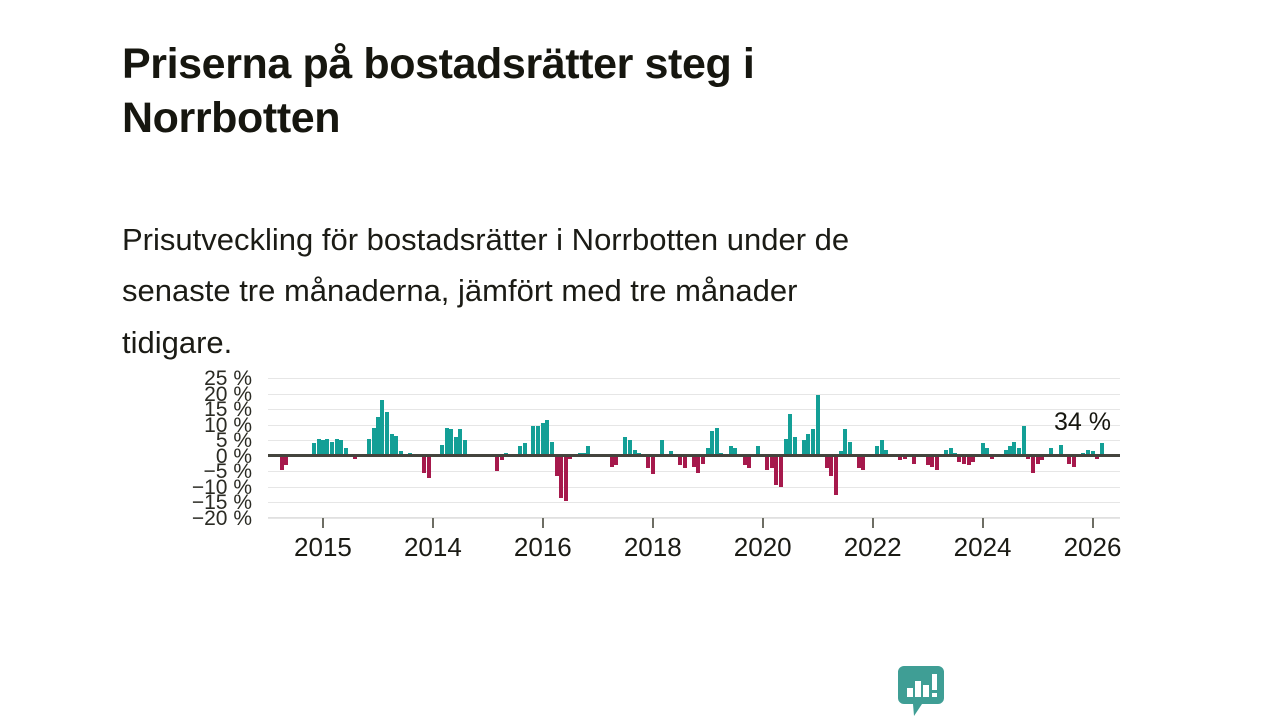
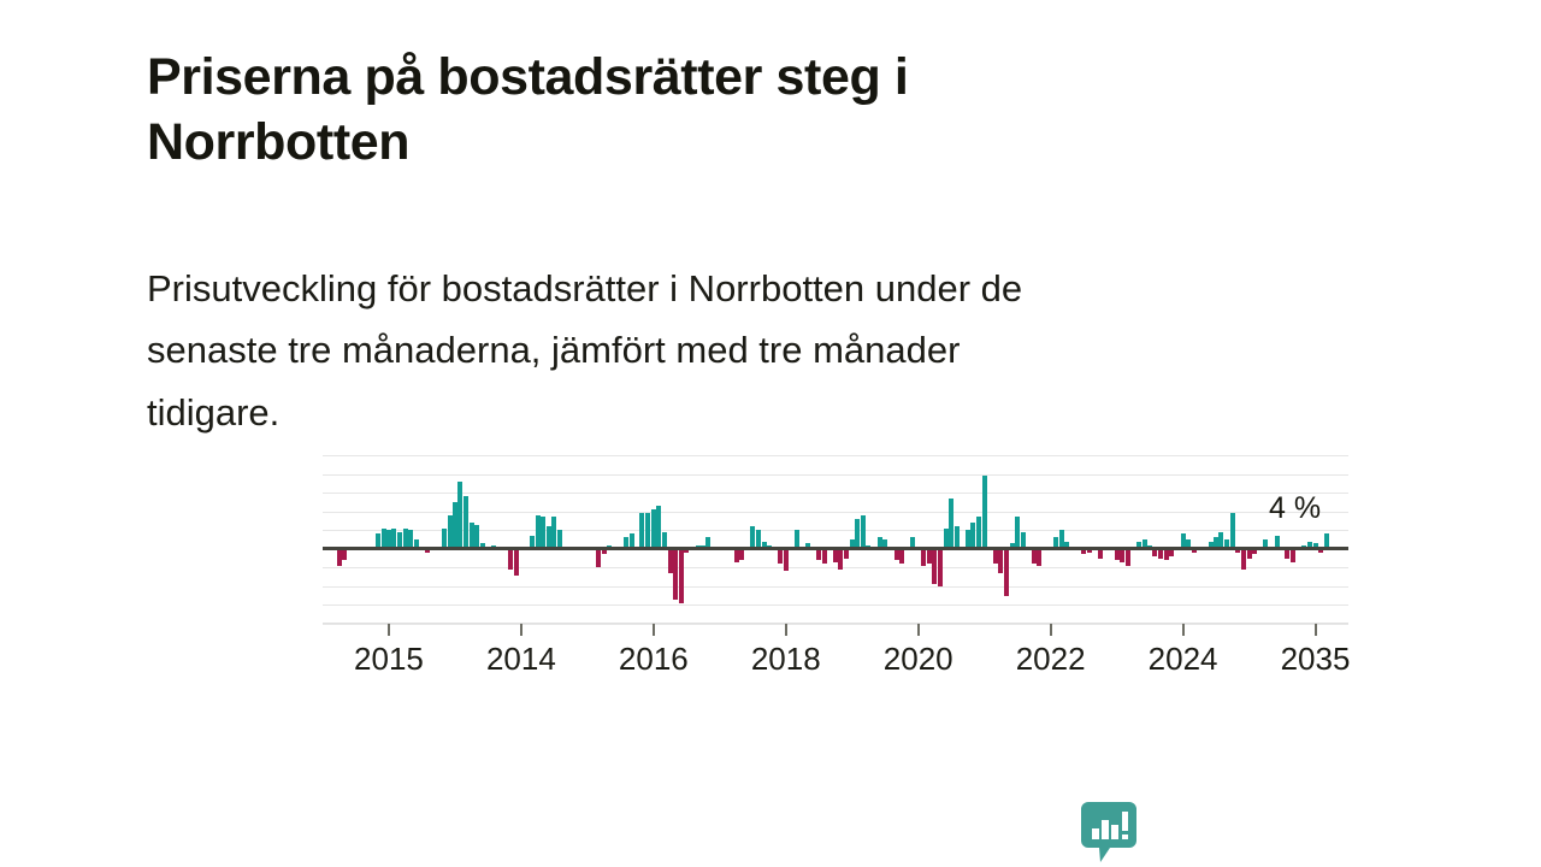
  Priserna på bostadsrätter steg i
  Norrbotten
  Prisutveckling för bostadsrätter i Norrbotten under de
  senaste tre månaderna, jämfört med tre månader
  tidigare.
- 25 %
- 20 %
- 15 %
- 10 %
- 5 %
- 0 %
- −5 %
- −10 %
- −15 %
- −20 %
- 34 %
+ 4 %
  2015
  2014
  2016
  2018
  2020
  2022
  2024
- 2026
+ 2035
